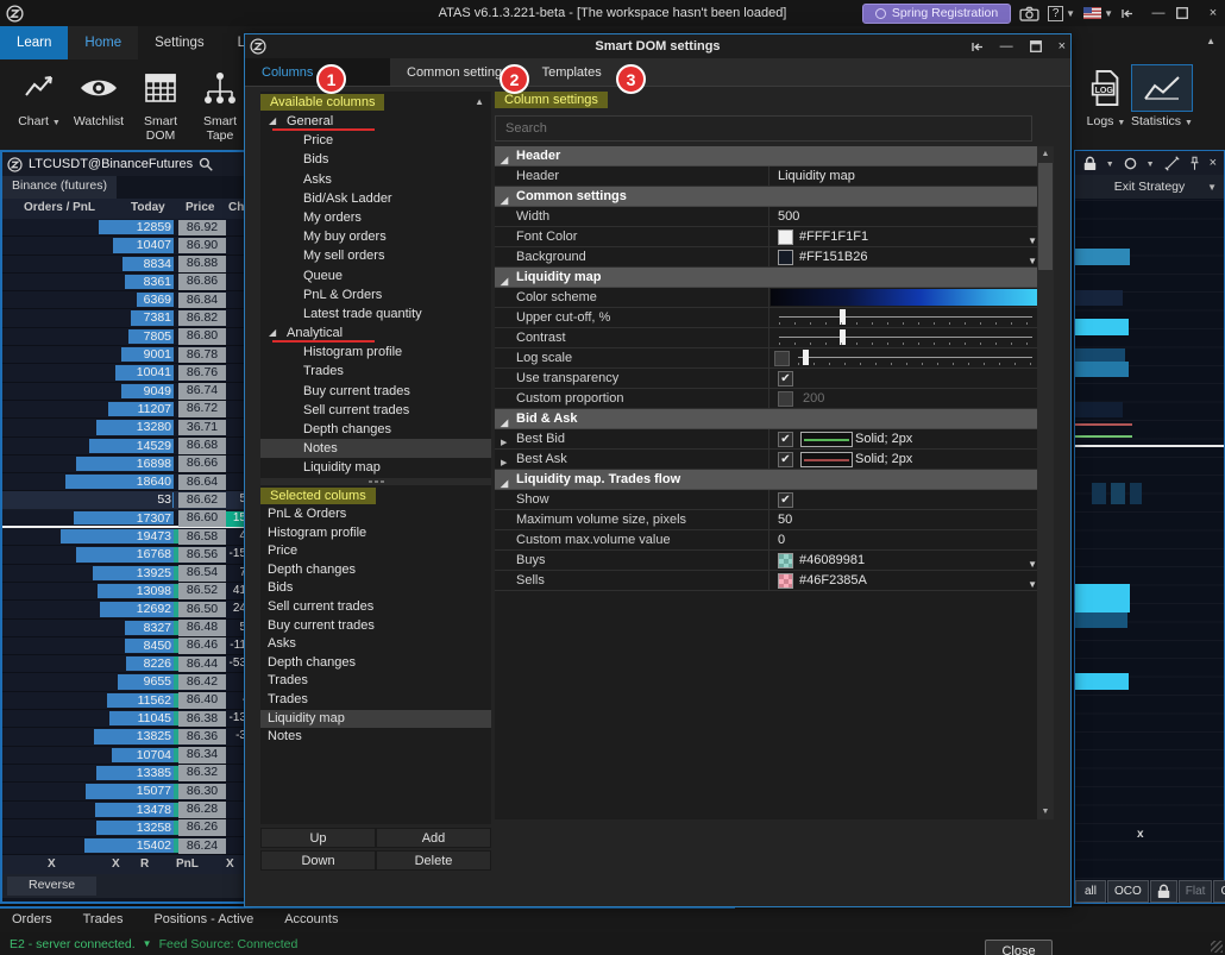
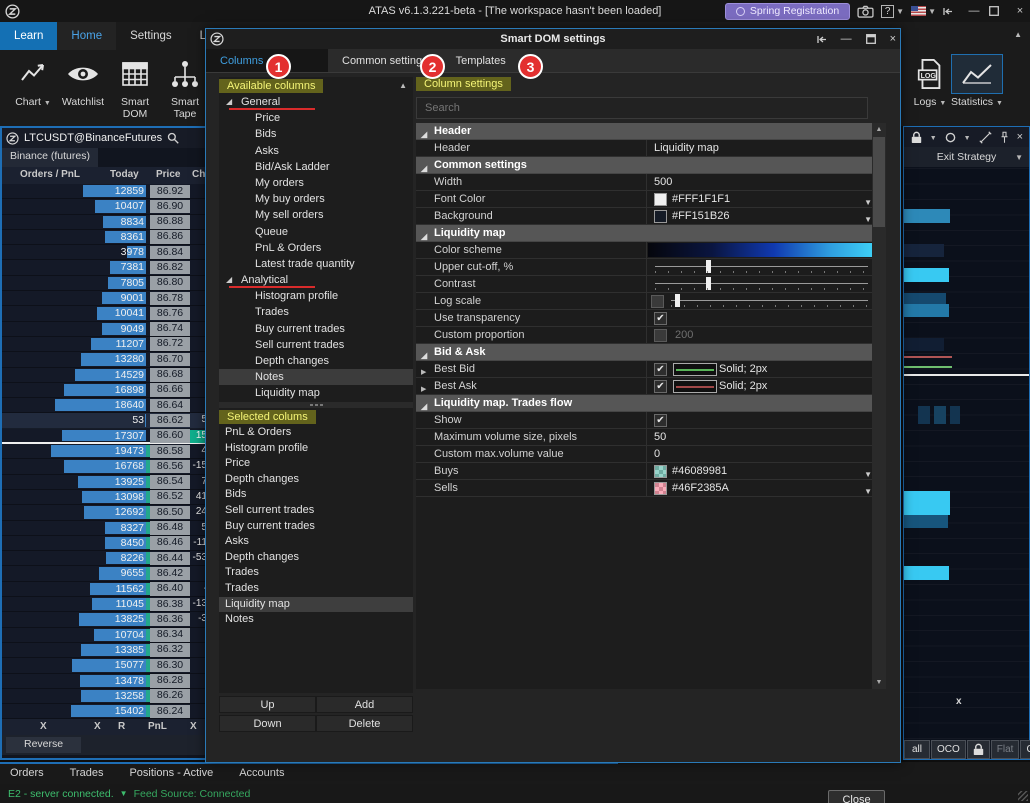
  ATAS v6.1.3.221-beta - [The workspace hasn't been loaded]
  Spring Registration
  ?
  ▼
  ▼
  —
  ×
  Learn
  Home
  Settings
  ▲
  Chart
  Watchlist
  Smart
  DOM
  Smart
  Tape
  Logs
  Statistics
  LTCUSDT@BinanceFutures
  Binance (futures)
  Orders / PnL
  Today
  Price
  12859
  86.92
  10407
  86.90
  8834
  86.88
  8361
  86.86
- 6369
+ 3978
  86.84
  7381
  86.82
  7805
  86.80
  9001
  86.78
  10041
  86.76
  9049
  86.74
  11207
  86.72
  13280
- 36.71
+ 86.70
  14529
  86.68
  16898
  86.66
  18640
  86.64
  53
  86.62
  17307
  86.60
  19473
  86.58
  16768
  86.56
  13925
  86.54
  13098
  86.52
  12692
  86.50
  8327
  86.48
  8450
  86.46
  8226
  86.44
  9655
  86.42
  11562
  86.40
  11045
  86.38
  13825
  86.36
  10704
  86.34
  13385
  86.32
  15077
  86.30
  13478
  86.28
  13258
  86.26
  15402
  86.24
  X
  X
  R
  PnL
  X
  Reverse
  ×
  Exit Strategy
  ▼
  x
  all
  OCO
  Flat
  Orders
  Trades
  Positions - Active
  Accounts
  E2 - server connected.
  ▼
  Feed Source: Connected
  Smart DOM settings
  —
  ×
  Columns
  1
  Common setting
  2
  Templates
  3
  Available columns
  ▲
  ◢
  General
  Price
  Bids
  Asks
  Bid/Ask Ladder
  My orders
  My buy orders
  My sell orders
  Queue
  PnL & Orders
  Latest trade quantity
  ◢
  Analytical
  Histogram profile
  Trades
  Buy current trades
  Sell current trades
  Depth changes
  Notes
  Liquidity map
  Selected colums
  PnL & Orders
  Histogram profile
  Price
  Depth changes
  Bids
  Sell current trades
  Buy current trades
  Asks
  Depth changes
  Trades
  Trades
  Liquidity map
  Notes
  Up
  Add
  Down
  Delete
  Column settings
  Search
  ◢
  Header
  Header
  Liquidity map
  ◢
  Common settings
  Width
  500
  Font Color
  #FFF1F1F1
  ▼
  Background
  #FF151B26
  ▼
  ◢
  Liquidity map
  Color scheme
  Upper cut-off, %
  Contrast
  Log scale
  Use transparency
  ✔
  Custom proportion
  200
  ◢
  Bid & Ask
  Best Bid
  ✔
  Solid; 2px
  Best Ask
  ✔
  Solid; 2px
  ◢
  Liquidity map. Trades flow
  Show
  ✔
  Maximum volume size, pixels
  50
  Custom max.volume value
  0
  Buys
  #46089981
  ▼
  Sells
  #46F2385A
  ▼
  Close
